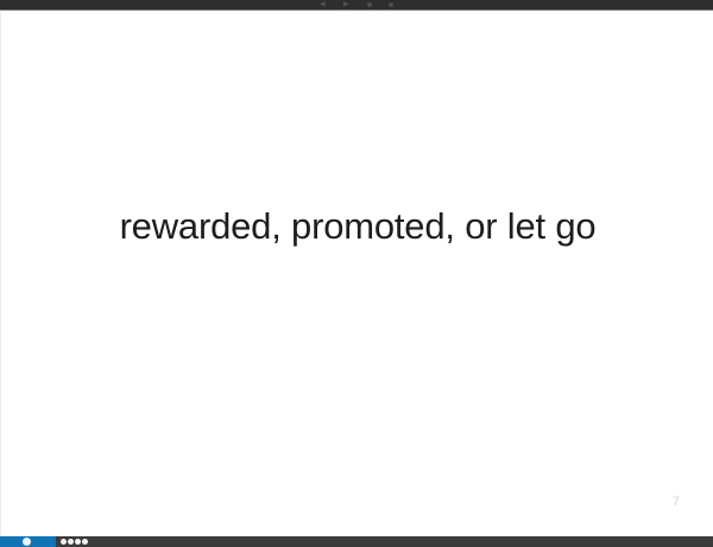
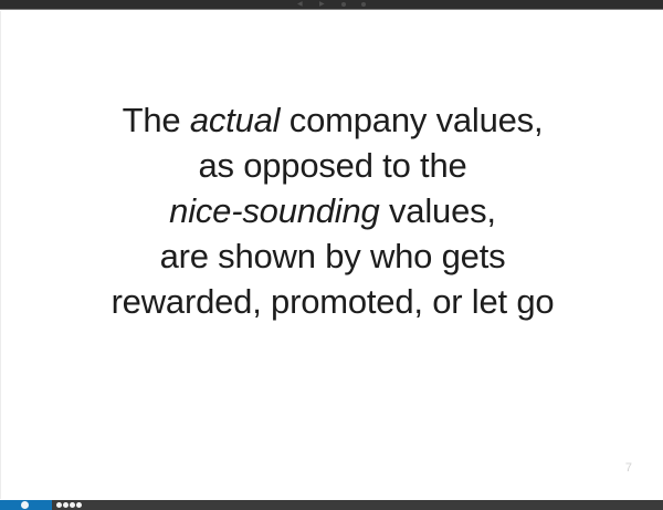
+ The actual company values,
+ as opposed to the
+ nice-sounding values,
+ are shown by who gets
  rewarded, promoted, or let go
  7
